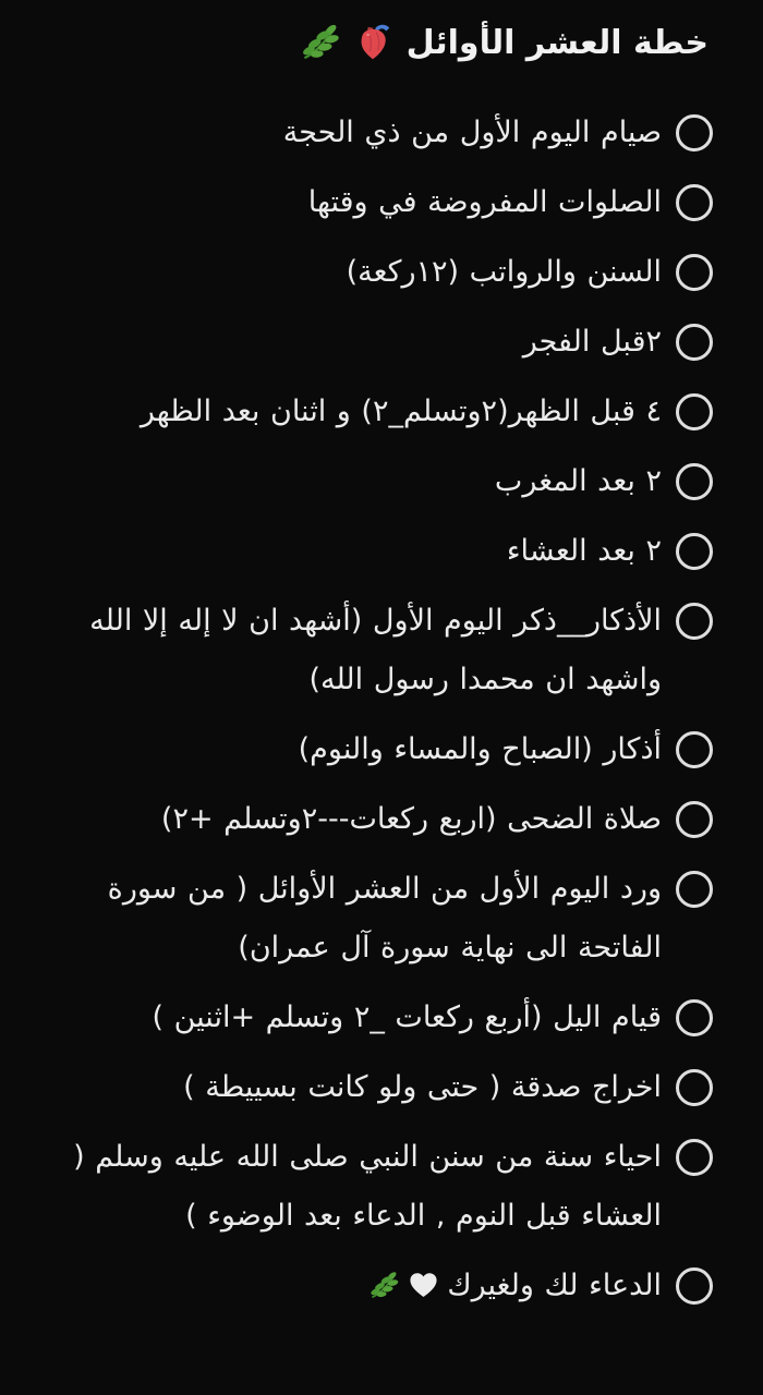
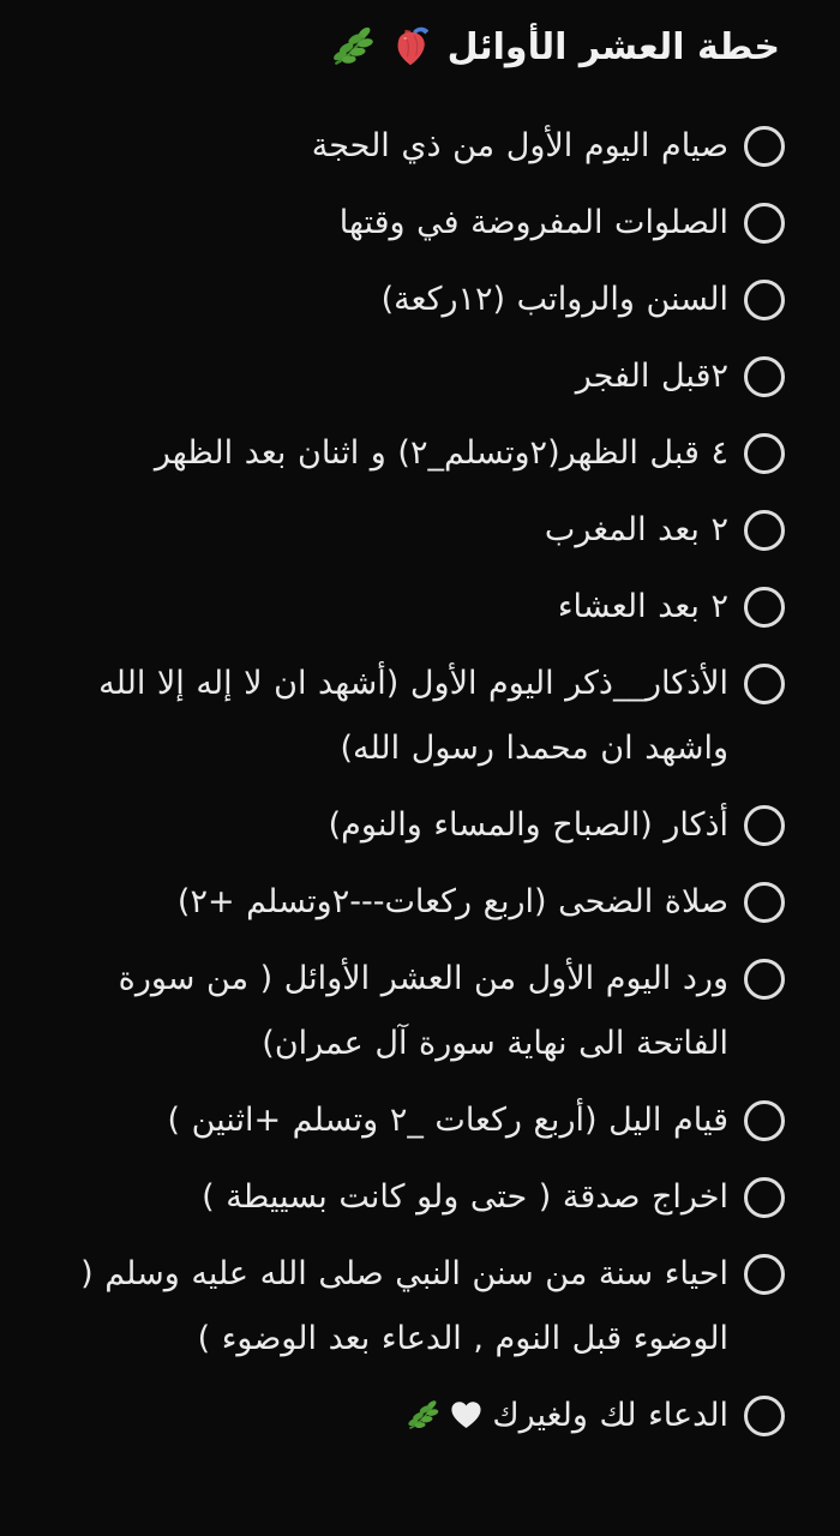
  خطة العشر الأوائل
  صيام اليوم الأول من ذي الحجة
  الصلوات المفروضة في وقتها
  السنن والرواتب (١٢ركعة)
  ٢قبل الفجر
  ٤ قبل الظهر(٢وتسلم_٢) و اثنان بعد الظهر
  ٢ بعد المغرب
  ٢ بعد العشاء
  الأذكار__ذكر اليوم الأول (أشهد ان لا إله إلا الله واشهد ان محمدا رسول الله)
  أذكار (الصباح والمساء والنوم)
  صلاة الضحى (اربع ركعات---٢وتسلم +٢)
  ورد اليوم الأول من العشر الأوائل ( من سورة الفاتحة الى نهاية سورة آل عمران)
  قيام اليل (أربع ركعات _٢ وتسلم +اثنين )
  اخراج صدقة ( حتى ولو كانت بسييطة )
- احياء سنة من سنن النبي صلى الله عليه وسلم ( العشاء قبل النوم , الدعاء بعد الوضوء )
+ احياء سنة من سنن النبي صلى الله عليه وسلم ( الوضوء قبل النوم , الدعاء بعد الوضوء )
  الدعاء لك ولغيرك
